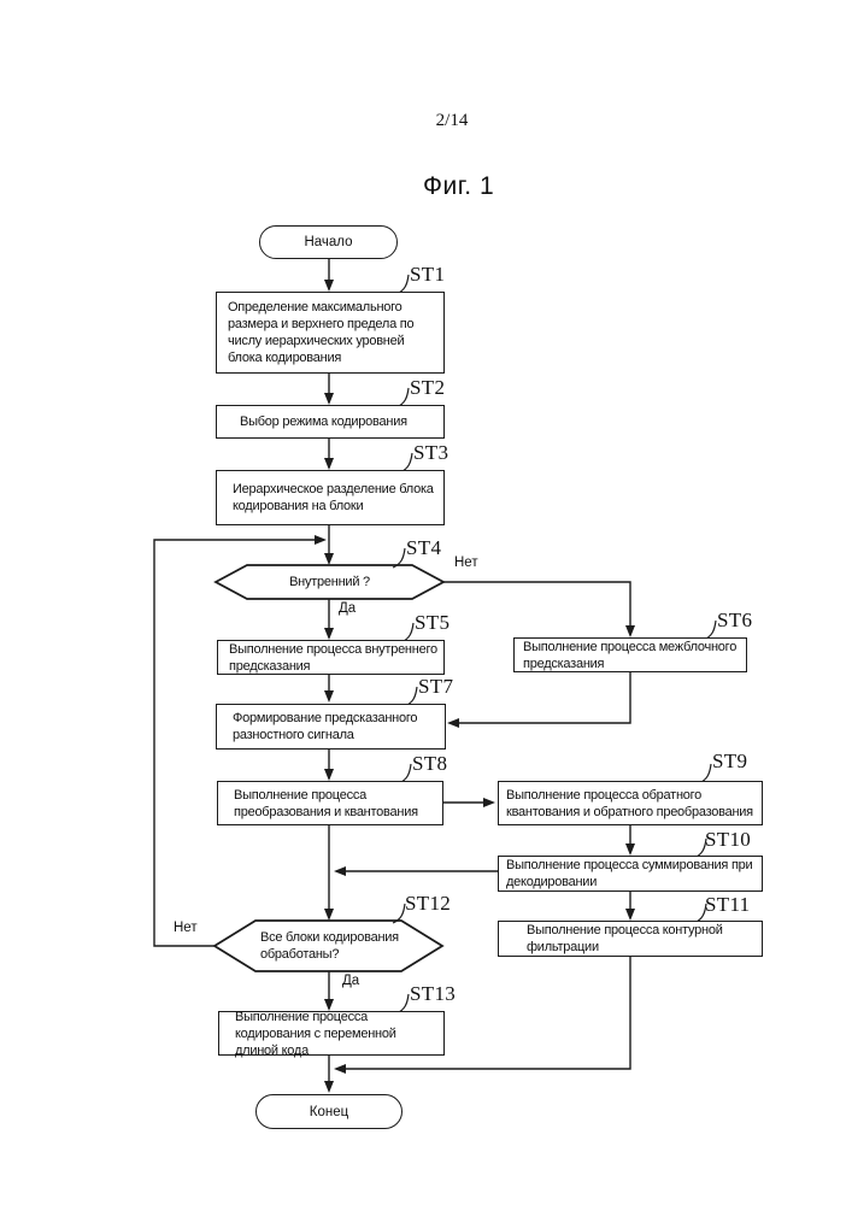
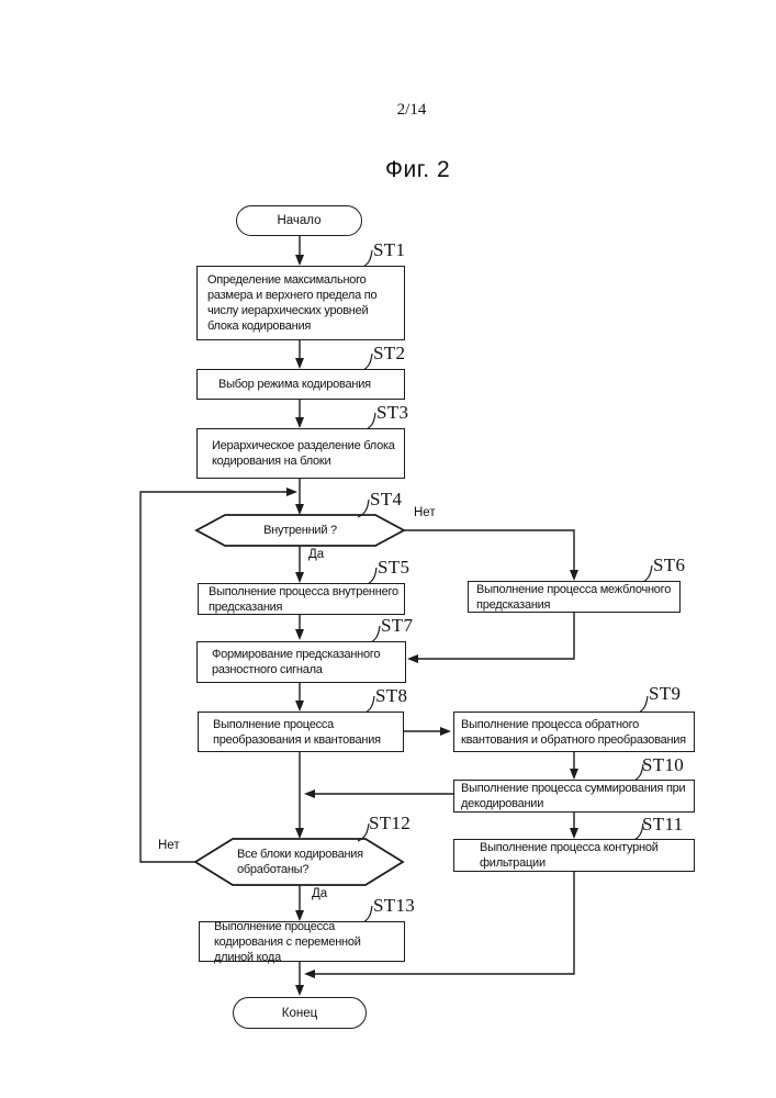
  2/14
- Фиг. 1
+ Фиг. 2
  Начало
  Конец
  Определение максимального
  размера и верхнего предела по
  числу иерархических уровней
  блока кодирования
  Выбор режима кодирования
  Иерархическое разделение блока
  кодирования на блоки
  Выполнение процесса внутреннего
  предсказания
  Выполнение процесса межблочного
  предсказания
  Формирование предсказанного
  разностного сигнала
  Выполнение процесса
  преобразования и квантования
  Выполнение процесса обратного
  квантования и обратного преобразования
  Выполнение процесса суммирования при
  декодировании
  Выполнение процесса контурной
  фильтрации
  Выполнение процесса
  кодирования с переменной
  длиной кода
  Внутренний ?
  Все блоки кодирования
  обработаны?
  ST1
  ST2
  ST3
  ST4
  ST5
  ST6
  ST7
  ST8
  ST9
  ST10
  ST11
  ST12
  ST13
  Нет
  Да
  Нет
  Да
